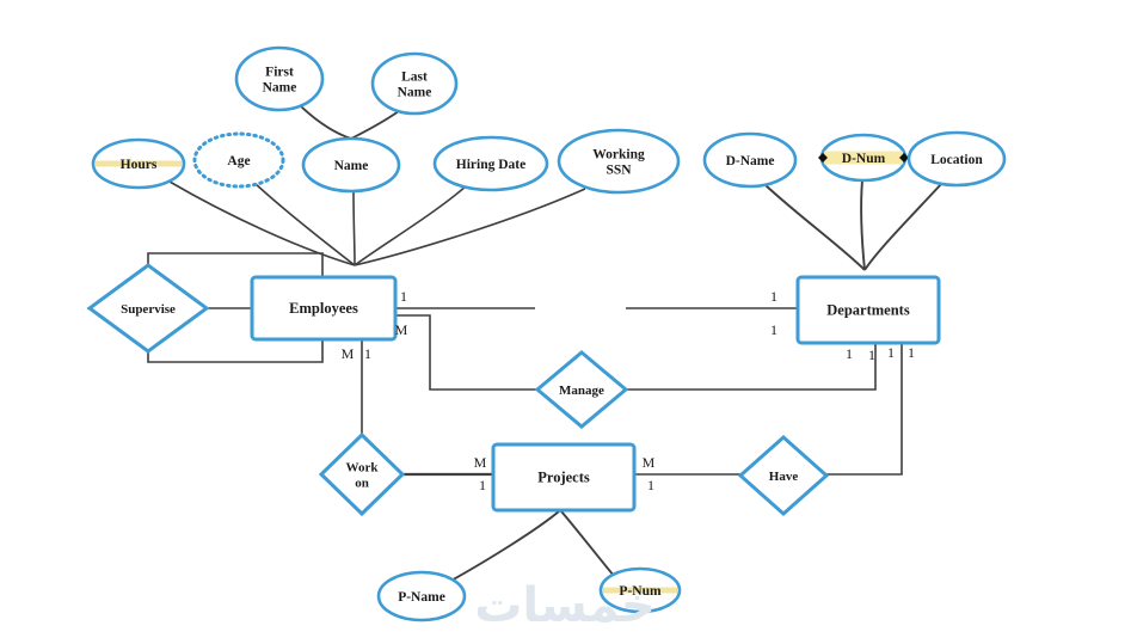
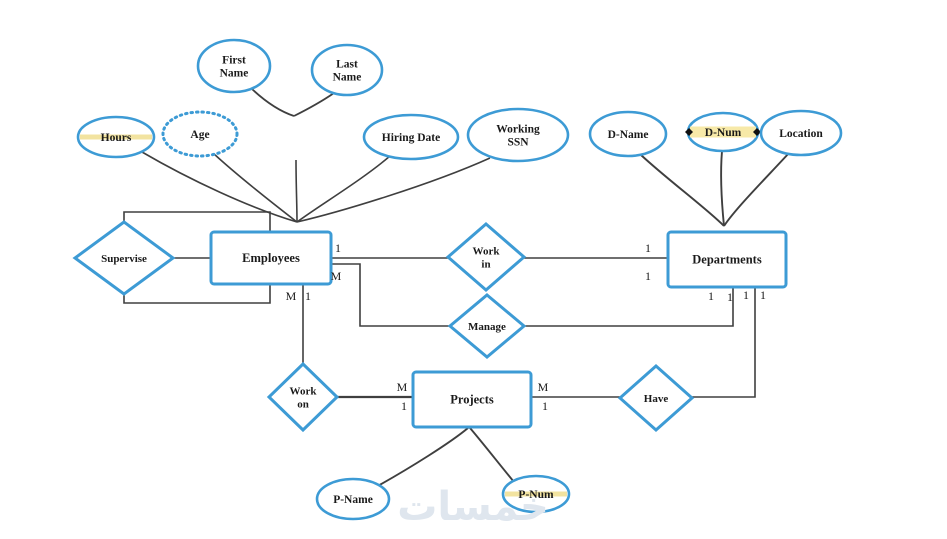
  Supervise
+ Work in
  Manage
  Work on
  Have
  Employees
  Departments
  Projects
  First Name
  Last Name
  Hours
  Age
- Name
  Hiring Date
  Working SSN
  D-Name
  D-Num
  Location
  P-Name
  P-Num
  1
  M
  M
  1
  1
  1
  1
  1
  1
  1
  M
  1
  M
  1
  خمسات
